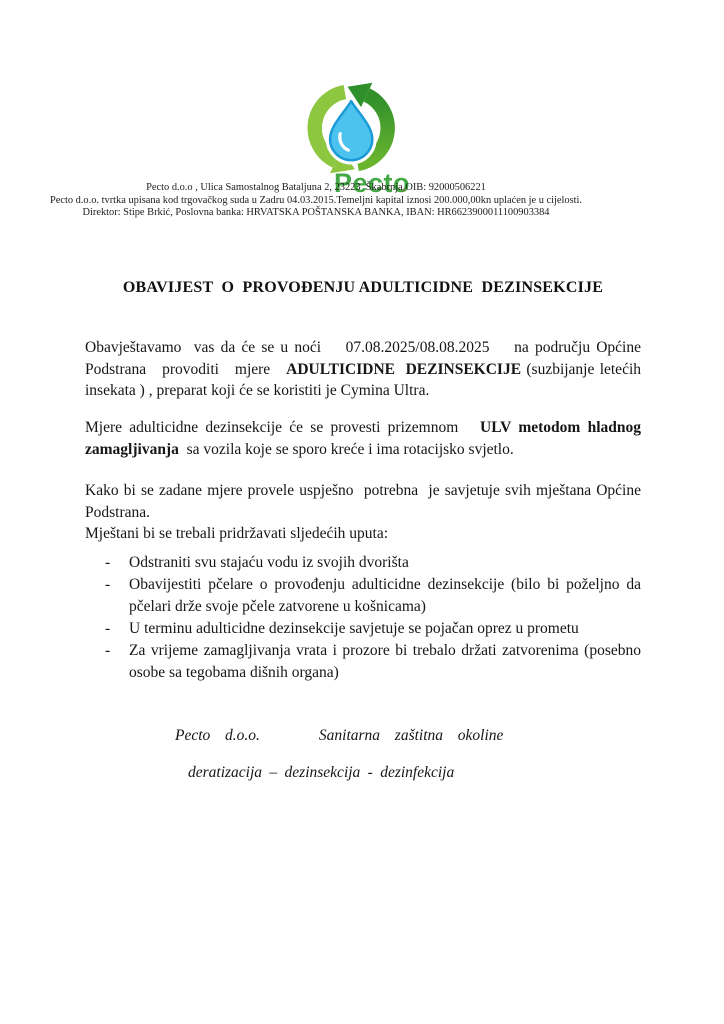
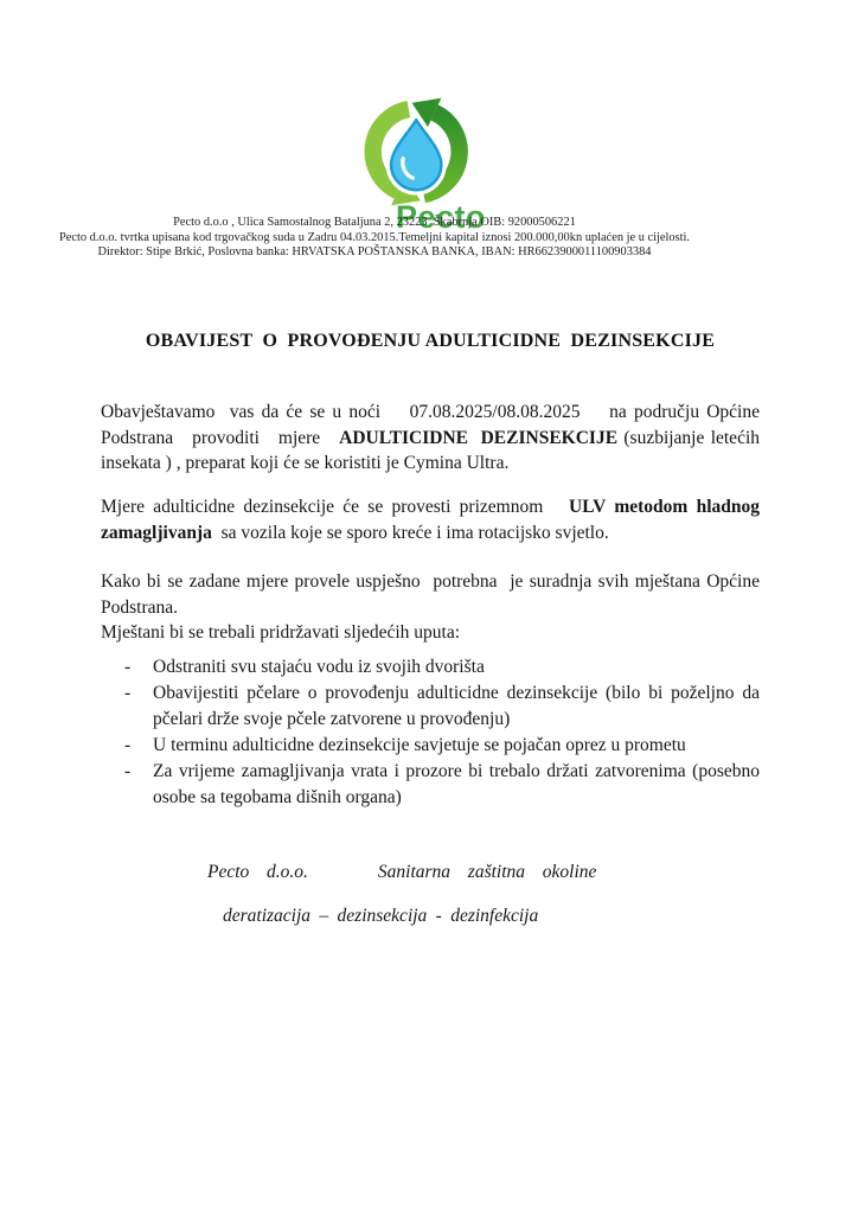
  Pecto
  Pecto d.o.o , Ulica Samostalnog Bataljuna 2, 23223 Škabrnja,OIB: 92000506221
  Pecto d.o.o. tvrtka upisana kod trgovačkog suda u Zadru 04.03.2015.Temeljni kapital iznosi 200.000,00kn uplaćen je u cijelosti.
  Direktor: Stipe Brkić, Poslovna banka: HRVATSKA POŠTANSKA BANKA, IBAN: HR6623900011100903384
  OBAVIJEST O PROVOĐENJU ADULTICIDNE DEZINSEKCIJE
  Obavještavamo vas da će se u noći 07.08.2025/08.08.2025 na području Općine Podstrana provoditi mjere ADULTICIDNE DEZINSEKCIJE (suzbijanje letećih insekata ) , preparat koji će se koristiti je Cymina Ultra.
  Mjere adulticidne dezinsekcije će se provesti prizemnom ULV metodom hladnog zamagljivanja sa vozila koje se sporo kreće i ima rotacijsko svjetlo.
- Kako bi se zadane mjere provele uspješno potrebna je savjetuje svih mještana Općine Podstrana.
+ Kako bi se zadane mjere provele uspješno potrebna je suradnja svih mještana Općine Podstrana.
  Mještani bi se trebali pridržavati sljedećih uputa:
  -
  Odstraniti svu stajaću vodu iz svojih dvorišta
  -
- Obavijestiti pčelare o provođenju adulticidne dezinsekcije (bilo bi poželjno da pčelari drže svoje pčele zatvorene u košnicama)
+ Obavijestiti pčelare o provođenju adulticidne dezinsekcije (bilo bi poželjno da pčelari drže svoje pčele zatvorene u provođenju)
  -
  U terminu adulticidne dezinsekcije savjetuje se pojačan oprez u prometu
  -
  Za vrijeme zamagljivanja vrata i prozore bi trebalo držati zatvorenima (posebno osobe sa tegobama dišnih organa)
  Pecto d.o.o. Sanitarna zaštitna okoline
  deratizacija – dezinsekcija - dezinfekcija
